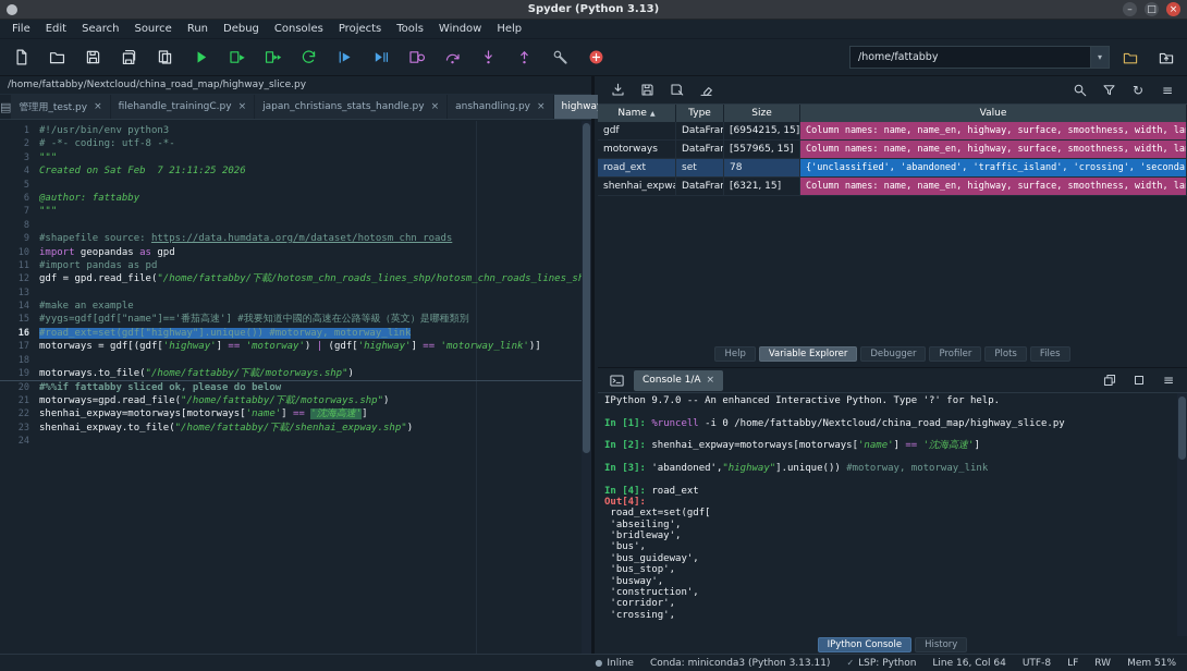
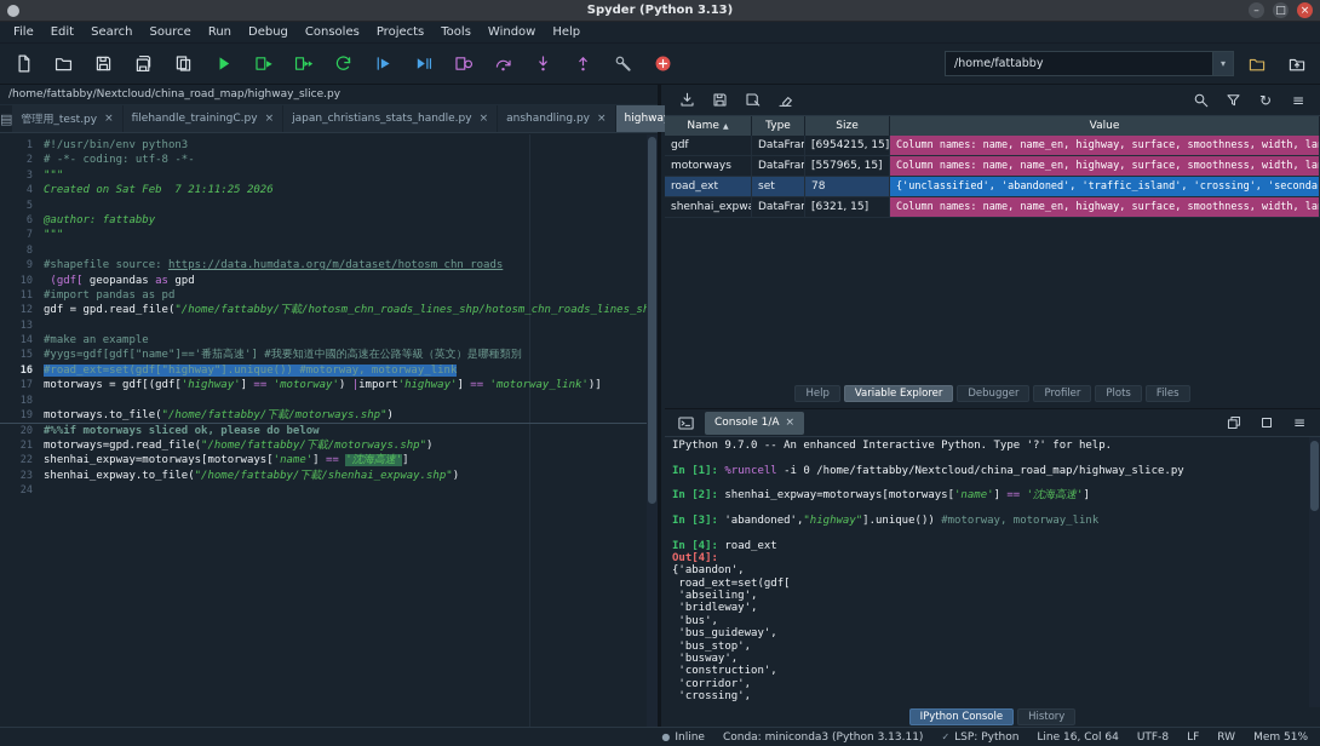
  Spyder (Python 3.13)
  –
  □
  ×
  File
  Edit
  Search
  Source
  Run
  Debug
  Consoles
  Projects
  Tools
  Window
  Help
  /home/fattabby
  ▾
  /home/fattabby/Nextcloud/china_road_map/highway_slice.py
  ▤
  管理用_test.py
  ×
  filehandle_trainingC.py
  ×
  japan_christians_stats_handle.py
  ×
  anshandling.py
  ×
  1
  #!/usr/bin/env python3
  2
  # -*- coding: utf-8 -*-
  3
  """
  4
  Created on Sat Feb 7 21:11:25 2026
  5
  6
  @author: fattabby
  7
  """
  8
  9
  #shapefile source: https://data.humdata.org/m/dataset/hotosm_chn_roads
  10
- import geopandas as gpd
+ (gdf[ geopandas as gpd
  11
  #import pandas as pd
  12
  gdf = gpd.read_file("/home/fattabby/下載/hotosm_chn_roads_lines_shp/hotosm_chn_roads_lines_s
  13
  14
  #make an example
  15
  #yygs=gdf[gdf["name"]=='番茄高速'] #我要知道中國的高速在公路等級（英文）是哪種類別
  16
  #road_ext=set(gdf["highway"].unique()) #motorway, motorway_link
  17
- motorways = gdf[(gdf['highway'] == 'motorway') | (gdf['highway'] == 'motorway_link')]
+ motorways = gdf[(gdf['highway'] == 'motorway') |import'highway'] == 'motorway_link')]
  18
  19
  motorways.to_file("/home/fattabby/下載/motorways.shp")
  20
- #%%if fattabby sliced ok, please do below
+ #%%if motorways sliced ok, please do below
  21
  motorways=gpd.read_file("/home/fattabby/下載/motorways.shp")
  22
  shenhai_expway=motorways[motorways['name'] == '沈海高速']
  23
  shenhai_expway.to_file("/home/fattabby/下載/shenhai_expway.shp")
  24
  ↻
  ≡
  Name
  Type
  Size
  Value
  gdf
  DataFra
  [6954215, 15]
  Column names: name, name_en, highway, surface, smoothness, width, la
  motorways
  DataFra
  [557965, 15]
  Column names: name, name_en, highway, surface, smoothness, width, la
  road_ext
  set
  78
  {'unclassified', 'abandoned', 'traffic_island', 'crossing', 'seconda
  shenhai_expwa
  DataFra
  [6321, 15]
  Column names: name, name_en, highway, surface, smoothness, width, la
  Help
  Variable Explorer
  Debugger
  Profiler
  Plots
  Files
  Console 1/A
  ×
  ≡
  IPython 9.7.0 -- An enhanced Interactive Python. Type '?' for help.
  In [1]: %runcell -i 0 /home/fattabby/Nextcloud/china_road_map/highway_slice.py
  In [2]: shenhai_expway=motorways[motorways['name'] == '沈海高速']
  In [3]: 'abandoned',"highway"].unique()) #motorway, motorway_link
  In [4]: road_ext
  Out[4]:
+ {'abandon',
  road_ext=set(gdf[
  'abseiling',
  'bridleway',
  'bus',
  'bus_guideway',
  'bus_stop',
  'busway',
  'construction',
  'corridor',
  'crossing',
  IPython Console
  History
  ●
  Inline
  Conda: miniconda3 (Python 3.13.11)
  ✓
  LSP: Python
  Line 16, Col 64
  UTF-8
  LF
  RW
  Mem 51%
